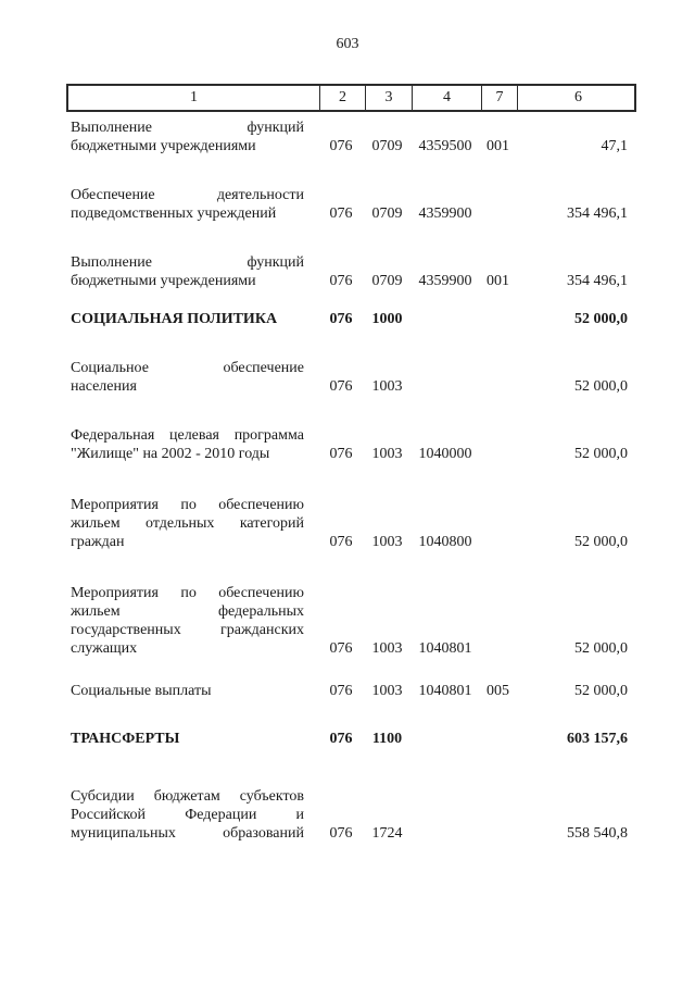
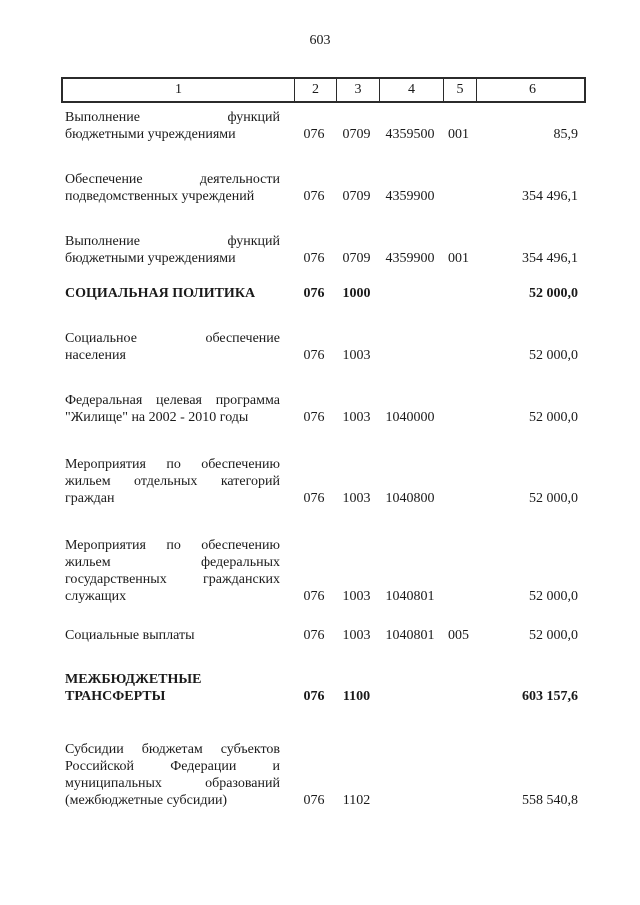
  603
  1
  2
  3
  4
- 7
+ 5
  6
  Выполнение
  функций
  бюджетными учреждениями
  076
  0709
  4359500
  001
- 47,1
+ 85,9
  Обеспечение
  деятельности
  подведомственных учреждений
  076
  0709
  4359900
  354 496,1
  Выполнение
  функций
  бюджетными учреждениями
  076
  0709
  4359900
  001
  354 496,1
  СОЦИАЛЬНАЯ ПОЛИТИКА
  076
  1000
  52 000,0
  Социальное
  обеспечение
  населения
  076
  1003
  52 000,0
  Федеральная
  целевая
  программа
  "Жилище" на 2002 - 2010 годы
  076
  1003
  1040000
  52 000,0
  Мероприятия
  по
  обеспечению
  жильем
  отдельных
  категорий
  граждан
  076
  1003
  1040800
  52 000,0
  Мероприятия
  по
  обеспечению
  жильем
  федеральных
  государственных
  гражданских
  служащих
  076
  1003
  1040801
  52 000,0
  Социальные выплаты
  076
  1003
  1040801
  005
  52 000,0
+ МЕЖБЮДЖЕТНЫЕ
  ТРАНСФЕРТЫ
  076
  1100
  603 157,6
  Субсидии
  бюджетам
  субъектов
  Российской
  Федерации
  и
  муниципальных
  образований
+ (межбюджетные субсидии)
  076
- 1724
+ 1102
  558 540,8
